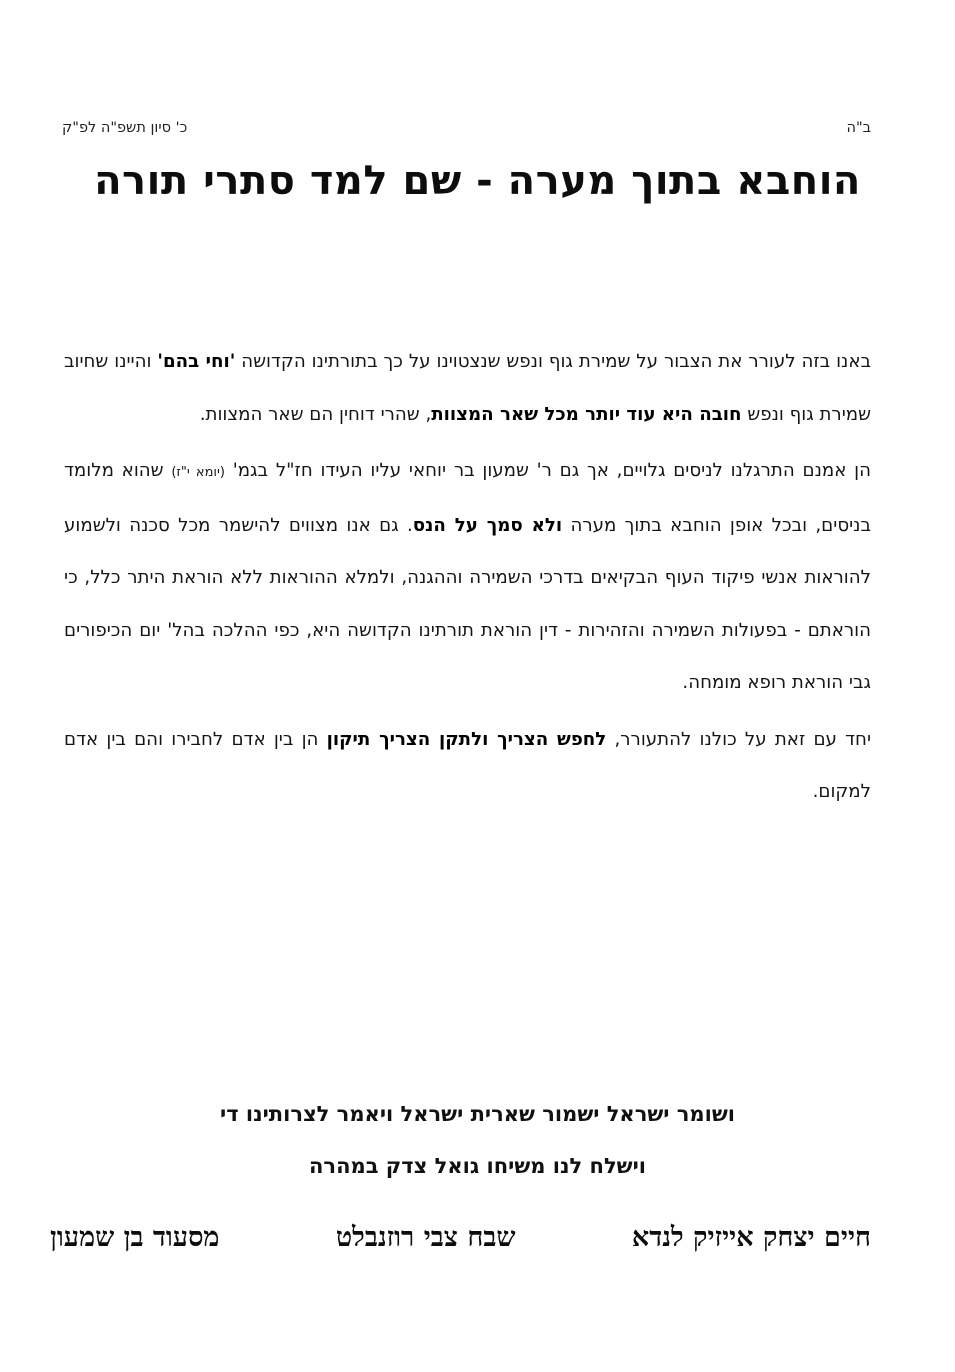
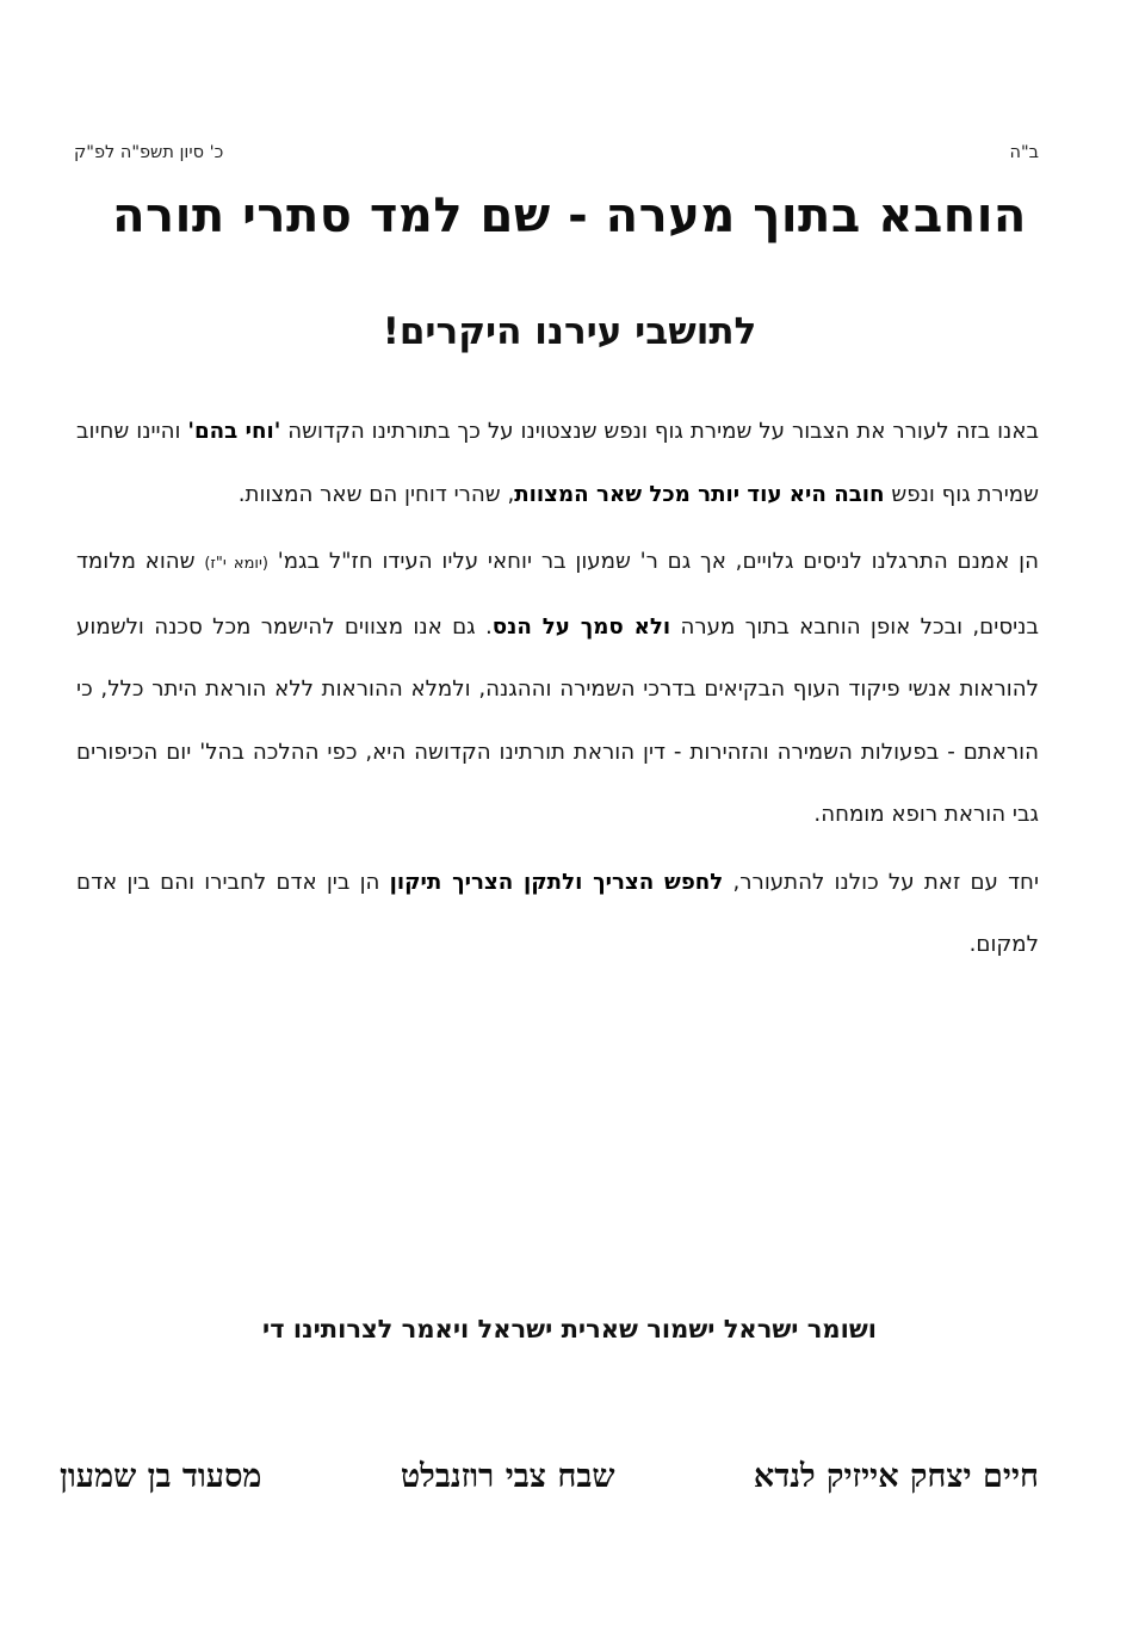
  ב"ה
  כ' סיון תשפ"ה לפ"ק
  הוחבא בתוך מערה - שם למד סתרי תורה
+ לתושבי עירנו היקרים!
  באנו בזה לעורר את הצבור על שמירת גוף ונפש שנצטוינו על כך בתורתינו הקדושה 'וחי בהם' והיינו שחיוב שמירת גוף ונפש חובה היא עוד יותר מכל שאר המצוות, שהרי דוחין הם שאר המצוות.
  הן אמנם התרגלנו לניסים גלויים, אך גם ר' שמעון בר יוחאי עליו העידו חז"ל בגמ' (יומא י"ז) שהוא מלומד בניסים, ובכל אופן הוחבא בתוך מערה ולא סמך על הנס. גם אנו מצווים להישמר מכל סכנה ולשמוע להוראות אנשי פיקוד העוף הבקיאים בדרכי השמירה וההגנה, ולמלא ההוראות ללא הוראת היתר כלל, כי הוראתם - בפעולות השמירה והזהירות - דין הוראת תורתינו הקדושה היא, כפי ההלכה בהל' יום הכיפורים גבי הוראת רופא מומחה.
  יחד עם זאת על כולנו להתעורר, לחפש הצריך ולתקן הצריך תיקון הן בין אדם לחבירו והם בין אדם למקום.
  ושומר ישראל ישמור שארית ישראל ויאמר לצרותינו די
- וישלח לנו משיחו גואל צדק במהרה
  חיים יצחק אייזיק לנדא
  שבח צבי רוזנבלט
  מסעוד בן שמעון
